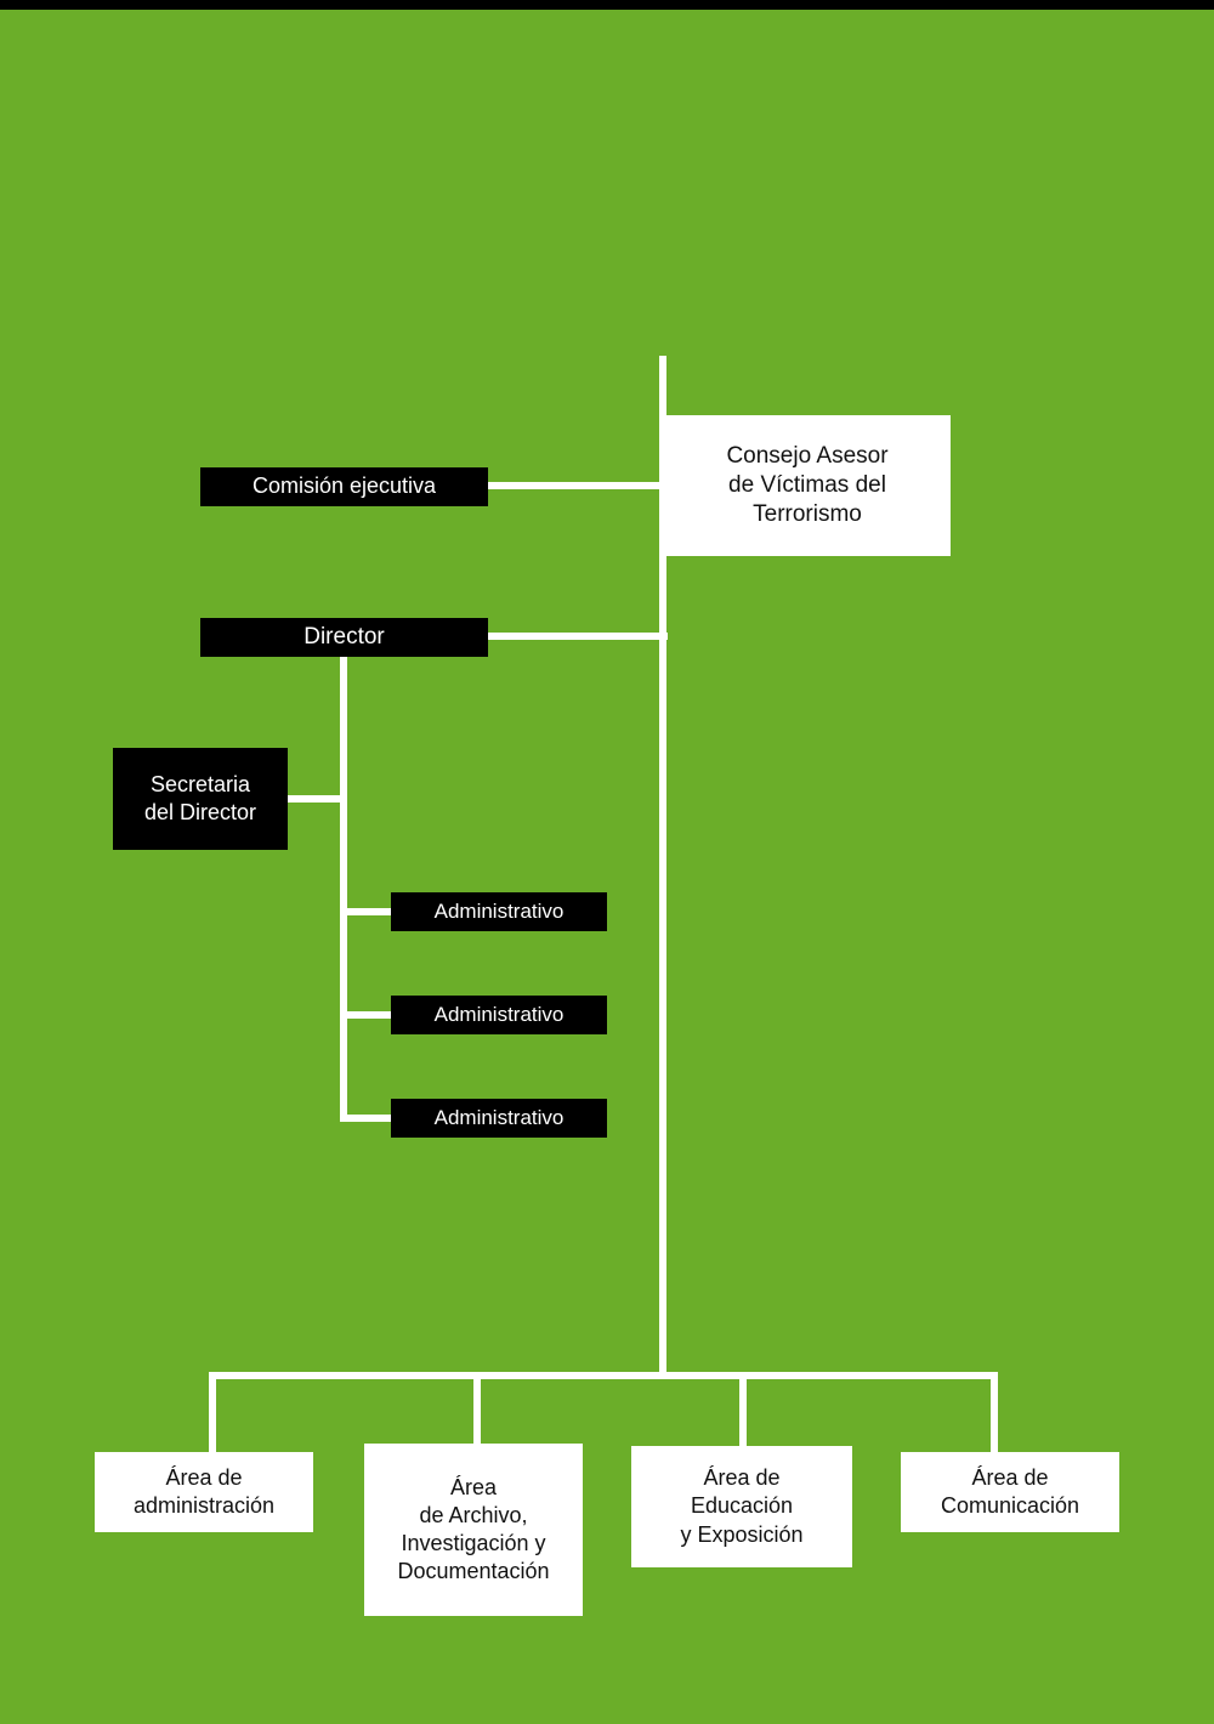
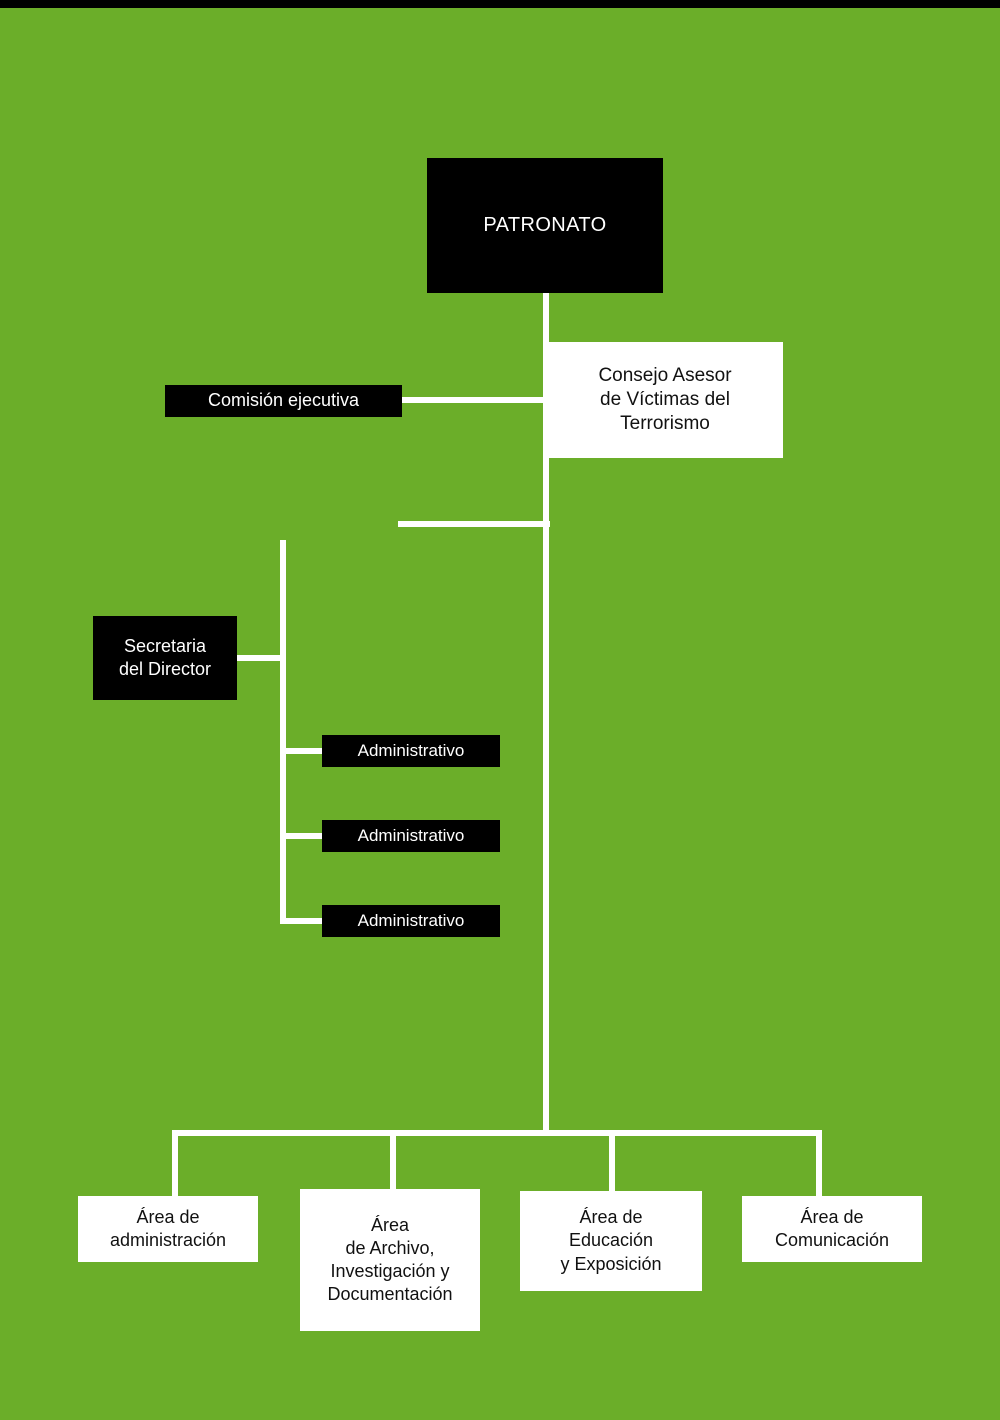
+ PATRONATO
  Consejo Asesor
  de Víctimas del
  Terrorismo
  Comisión ejecutiva
- Director
  Secretaria
  del Director
  Administrativo
  Administrativo
  Administrativo
  Área de
  administración
  Área
  de Archivo,
  Investigación y
  Documentación
  Área de
  Educación
  y Exposición
  Área de
  Comunicación
